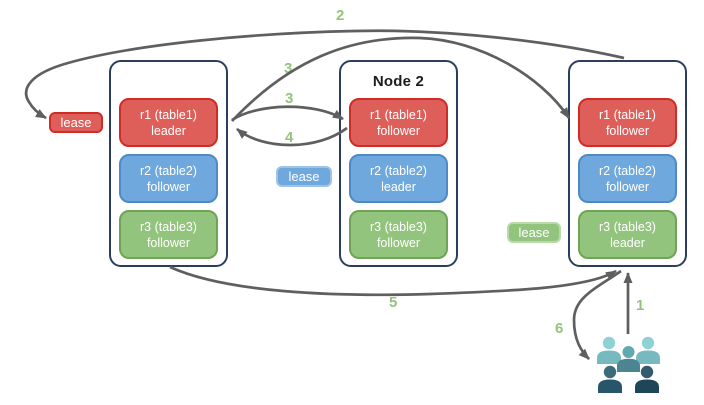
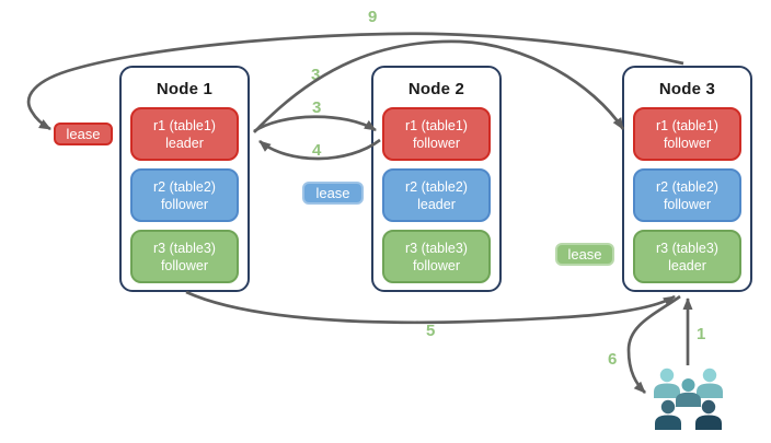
+ Node 1
  r1 (table1)
  leader
  r2 (table2)
  follower
  r3 (table3)
  follower
  Node 2
  r1 (table1)
  follower
  r2 (table2)
  leader
  r3 (table3)
  follower
+ Node 3
  r1 (table1)
  follower
  r2 (table2)
  follower
  r3 (table3)
  leader
  lease
  lease
  lease
  1
- 2
+ 9
  3
  3
  4
  5
  6
